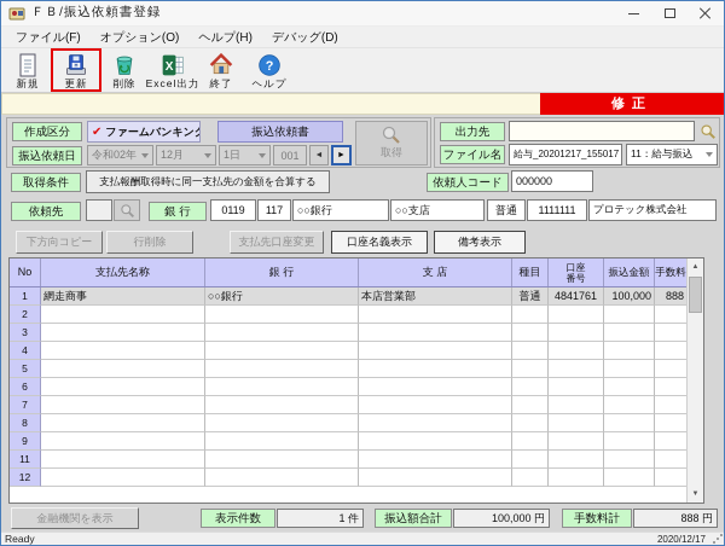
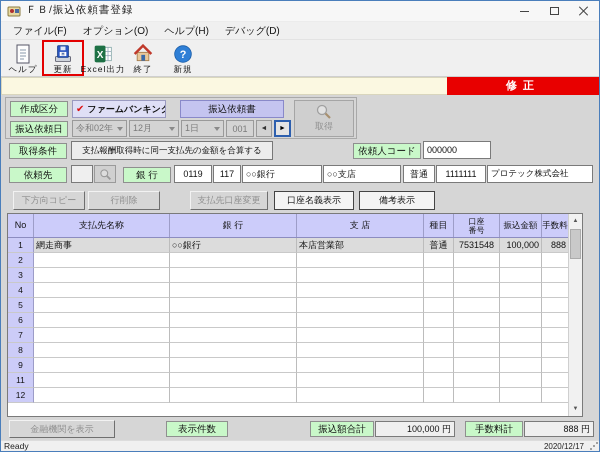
  ＦＢ/振込依頼書登録
  ファイル(F)
  オプション(O)
  ヘルプ(H)
  デバッグ(D)
- 新規
+ ヘルプ
  更新
- 削除
  X
  Excel出力
  終了
  ?
- ヘルプ
+ 新規
  修正
  作成区分
  ✔
  ファームバンキン
  振込依頼書
  振込依頼日
  令和02年
  12月
  1日
  001
  取得
- 出力先
- ファイル名
- 給与_20201217_155017
- 11：給与振込
  取得条件
  支払報酬取得時に同一支払先の金額を合算する
  依頼人コード
  000000
  依頼先
  銀 行
  0119
  117
  ○○銀行
  ○○支店
  普通
  1111111
  プロテック株式会社
  下方向コピー
  行削除
  支払先口座変更
  口座名義表示
  備考表示
  No
  支払先名称
  銀 行
  支 店
  種目
  口座
  番号
  振込金額
  手数料
  1
  網走商事
  ○○銀行
  本店営業部
  普通
- 4841761
+ 7531548
  100,000
  888
  2
  3
  4
  5
  6
  7
  8
  9
  11
  12
  金融機関を表示
  表示件数
- 1 件
  振込額合計
  100,000 円
  手数料計
  888 円
  Ready
  2020/12/17
